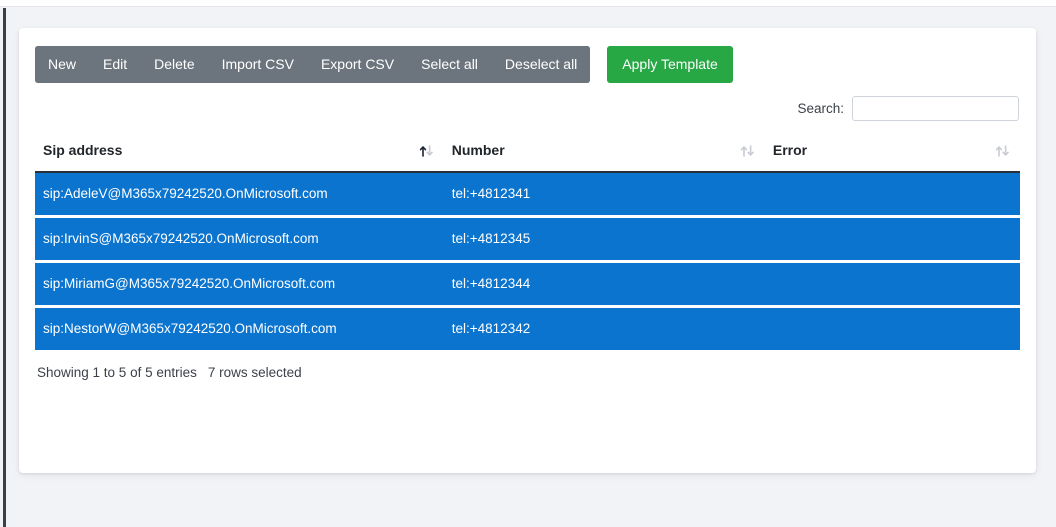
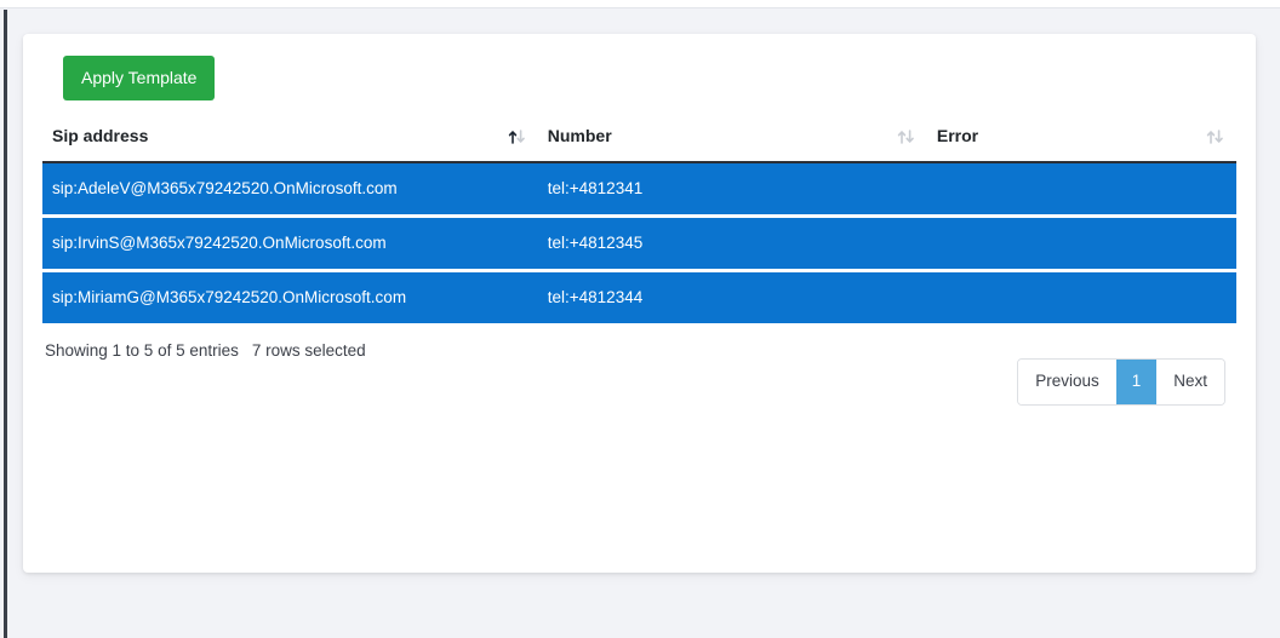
- New
- Edit
- Delete
- Import CSV
- Export CSV
- Select all
- Deselect all
  Apply Template
- Search:
  Sip address	Number	Error
  sip:AdeleV@M365x79242520.OnMicrosoft.com	tel:+4812341
  sip:IrvinS@M365x79242520.OnMicrosoft.com	tel:+4812345
  sip:MiriamG@M365x79242520.OnMicrosoft.com	tel:+4812344
- sip:NestorW@M365x79242520.OnMicrosoft.com	tel:+4812342
  Showing 1 to 5 of 5 entries 7 rows selected
+ Previous
+ 1
+ Next
